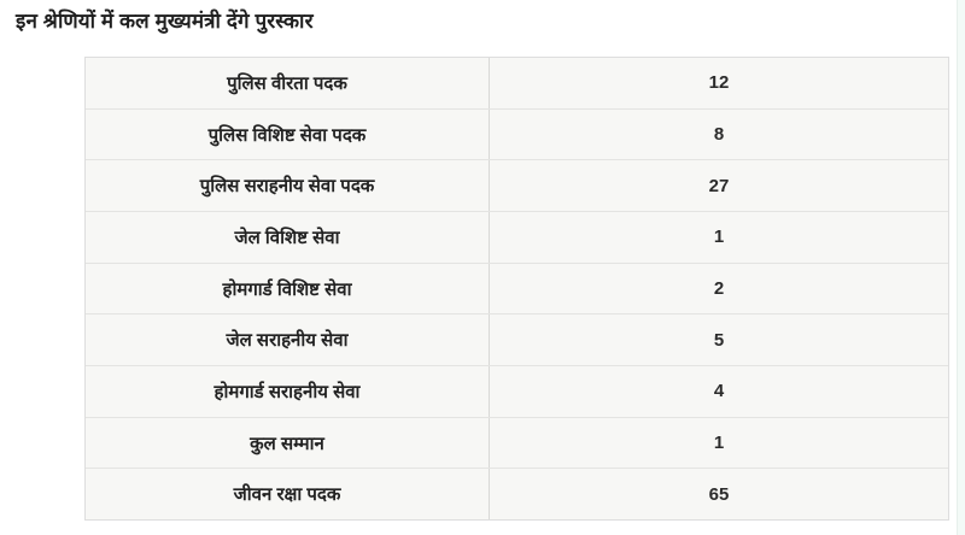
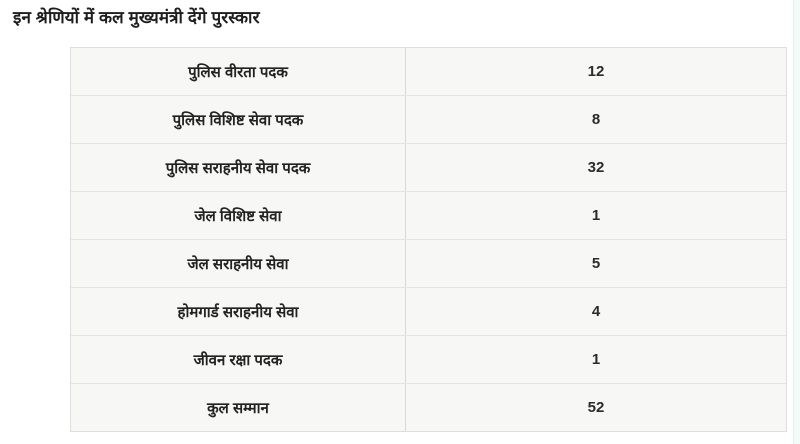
  इन श्रेणियों में कल मुख्यमंत्री देंगे पुरस्कार
  पुलिस वीरता पदक
  12
  पुलिस विशिष्ट सेवा पदक
  8
  पुलिस सराहनीय सेवा पदक
- 27
+ 32
  जेल विशिष्ट सेवा
  1
- होमगार्ड विशिष्ट सेवा
- 2
  जेल सराहनीय सेवा
  5
  होमगार्ड सराहनीय सेवा
  4
- कुल सम्मान
+ जीवन रक्षा पदक
  1
- जीवन रक्षा पदक
+ कुल सम्मान
- 65
+ 52
